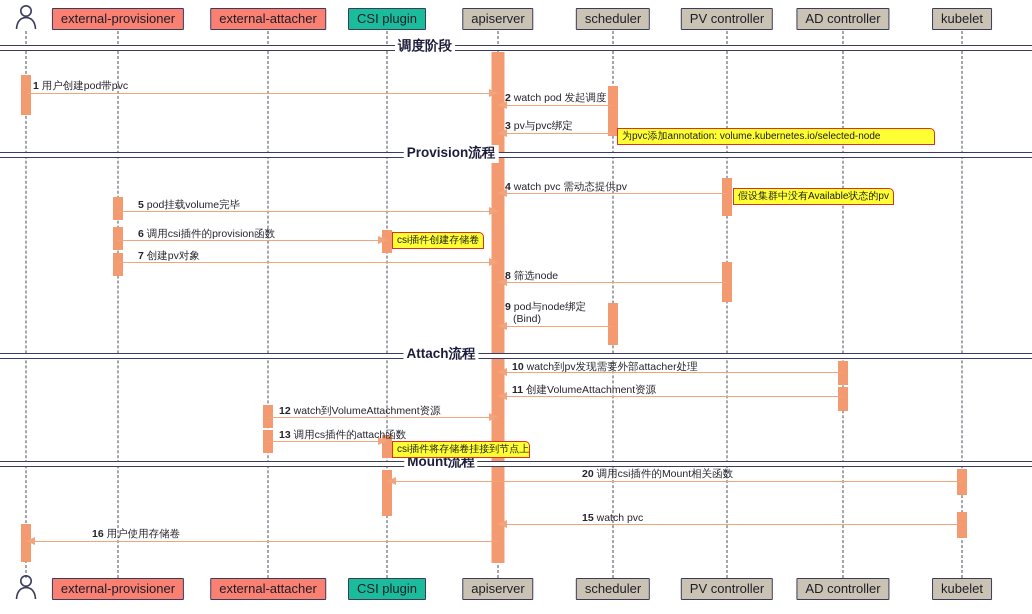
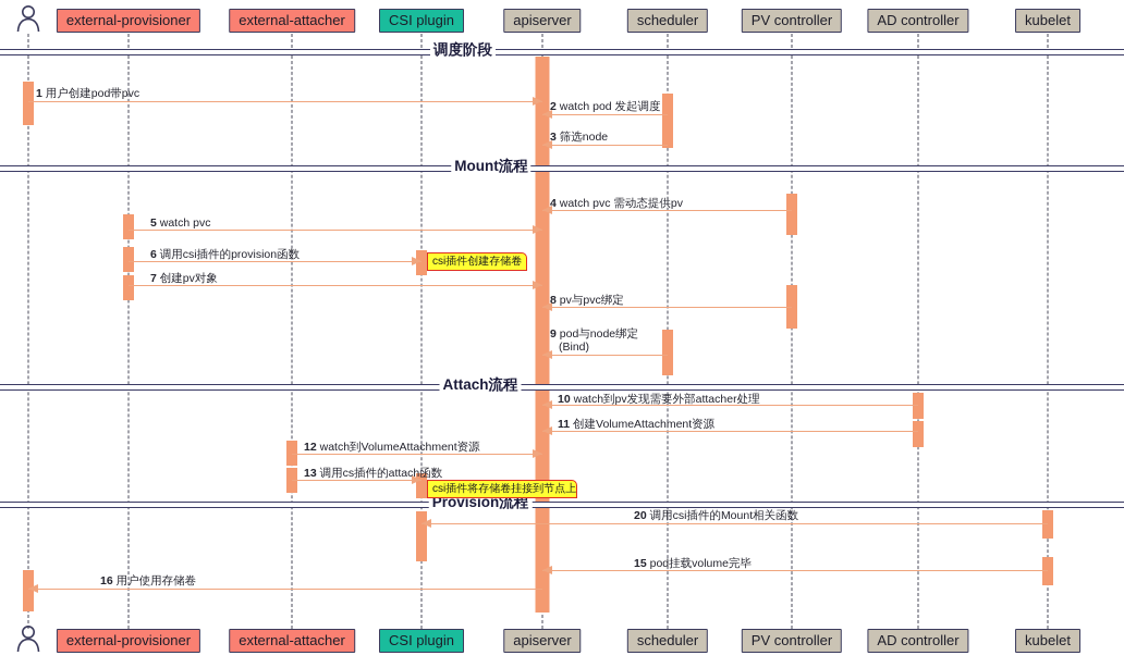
  调度阶段
- Provision流程
+ Mount流程
  Attach流程
- Mount流程
+ Provision流程
  1 用户创建pod带pvc
  2 watch pod 发起调度
- 3 pv与pvc绑定
+ 3 筛选node
  4 watch pvc 需动态提供pv
- 5 pod挂载volume完毕
+ 5 watch pvc
  6 调用csi插件的provision函数
  7 创建pv对象
- 8 筛选node
+ 8 pv与pvc绑定
  9 pod与node绑定
  (Bind)
  10 watch到pv发现需要外部attacher处理
  11 创建VolumeAttachment资源
  12 watch到VolumeAttachment资源
  13 调用cs插件的attach函数
  20 调用csi插件的Mount相关函数
- 15 watch pvc
+ 15 pod挂载volume完毕
  16 用户使用存储卷
- 为pvc添加annotation: volume.kubernetes.io/selected-node
- 假设集群中没有Available状态的pv
  csi插件创建存储卷
  csi插件将存储卷挂接到节点上
  external-provisioner
  external-attacher
  CSI plugin
  apiserver
  scheduler
  PV controller
  AD controller
  kubelet
  external-provisioner
  external-attacher
  CSI plugin
  apiserver
  scheduler
  PV controller
  AD controller
  kubelet
